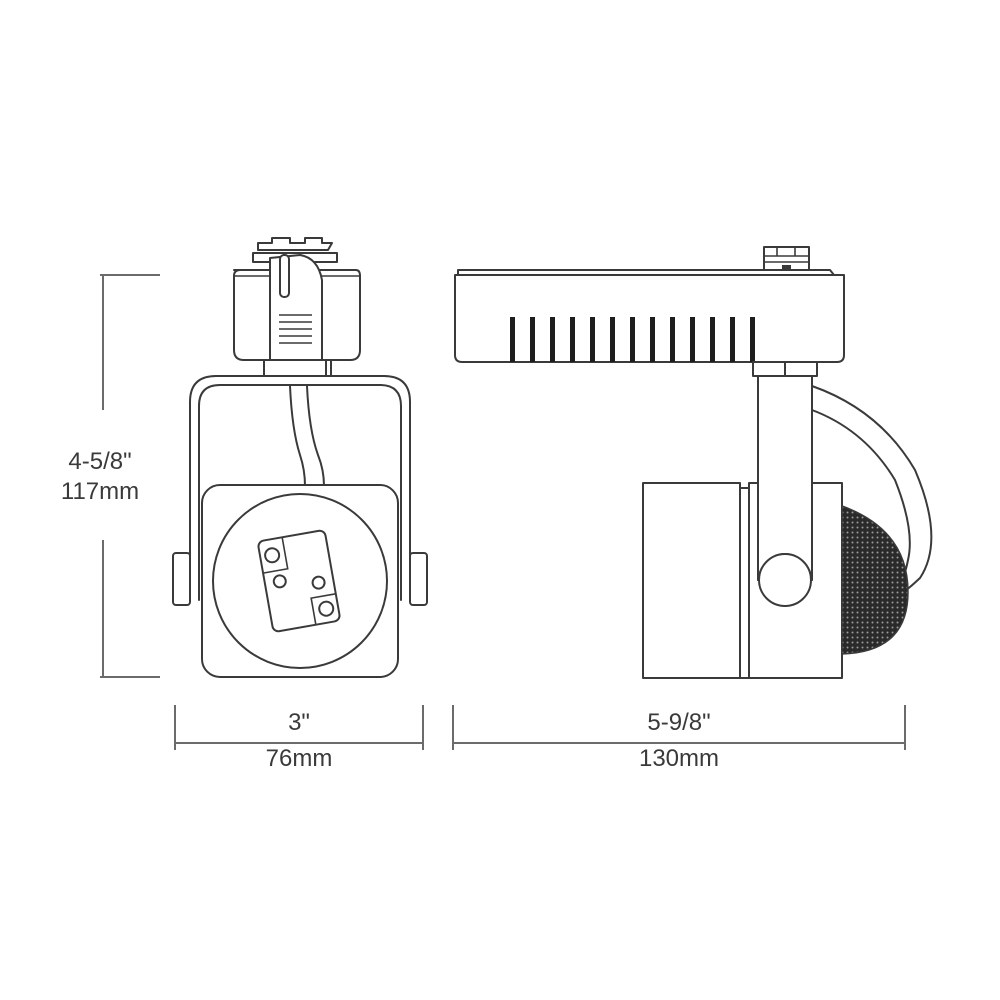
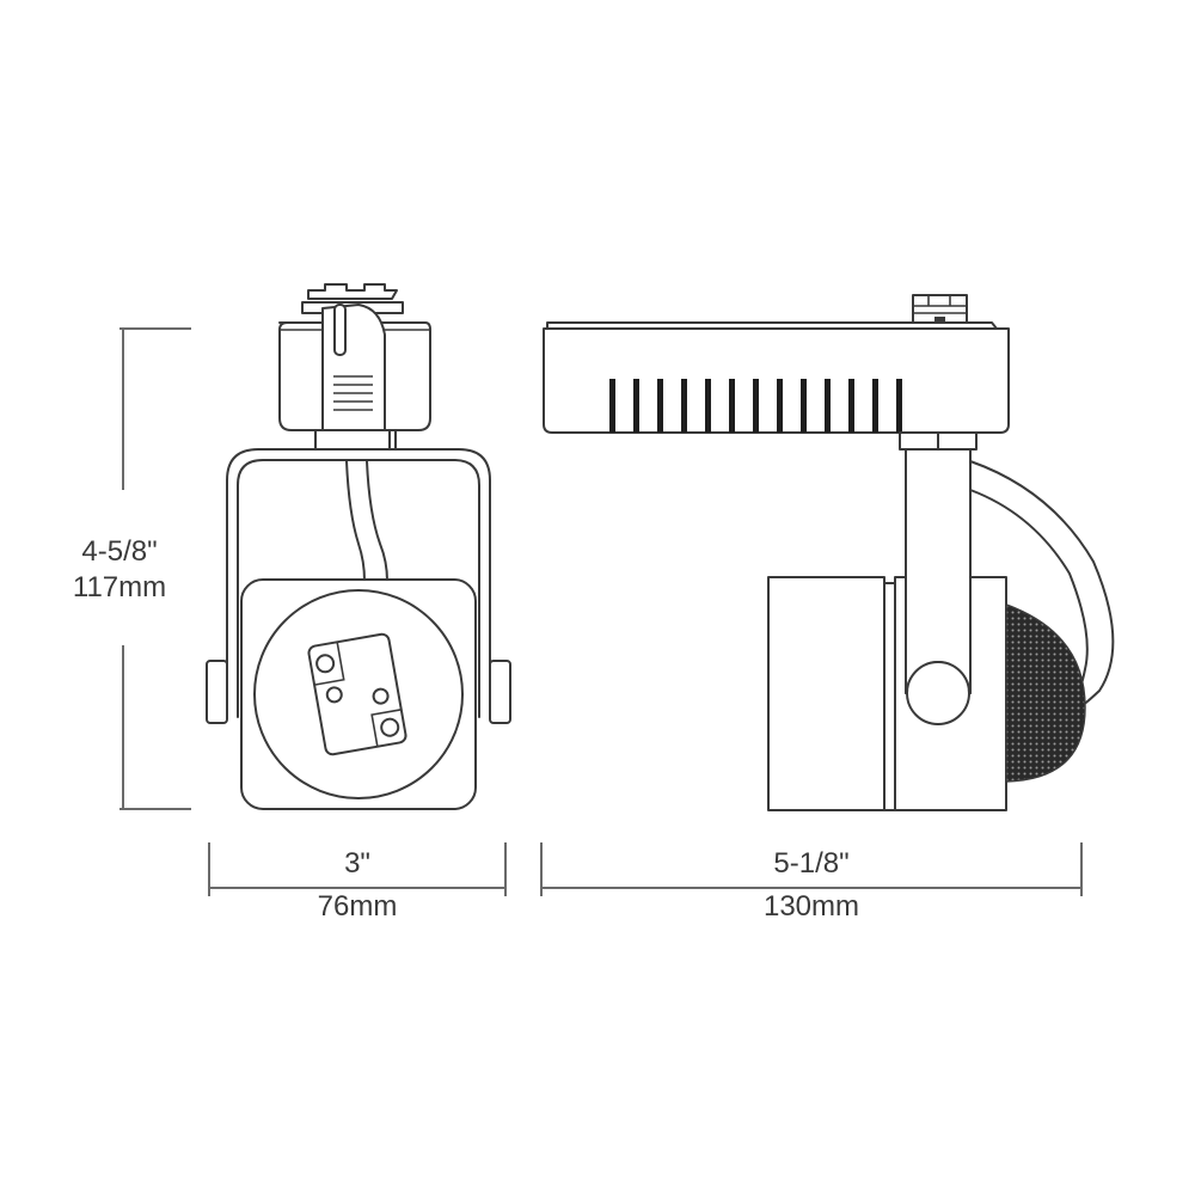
  4-5/8"
  117mm
  3"
  76mm
- 5-9/8"
+ 5-1/8"
  130mm
